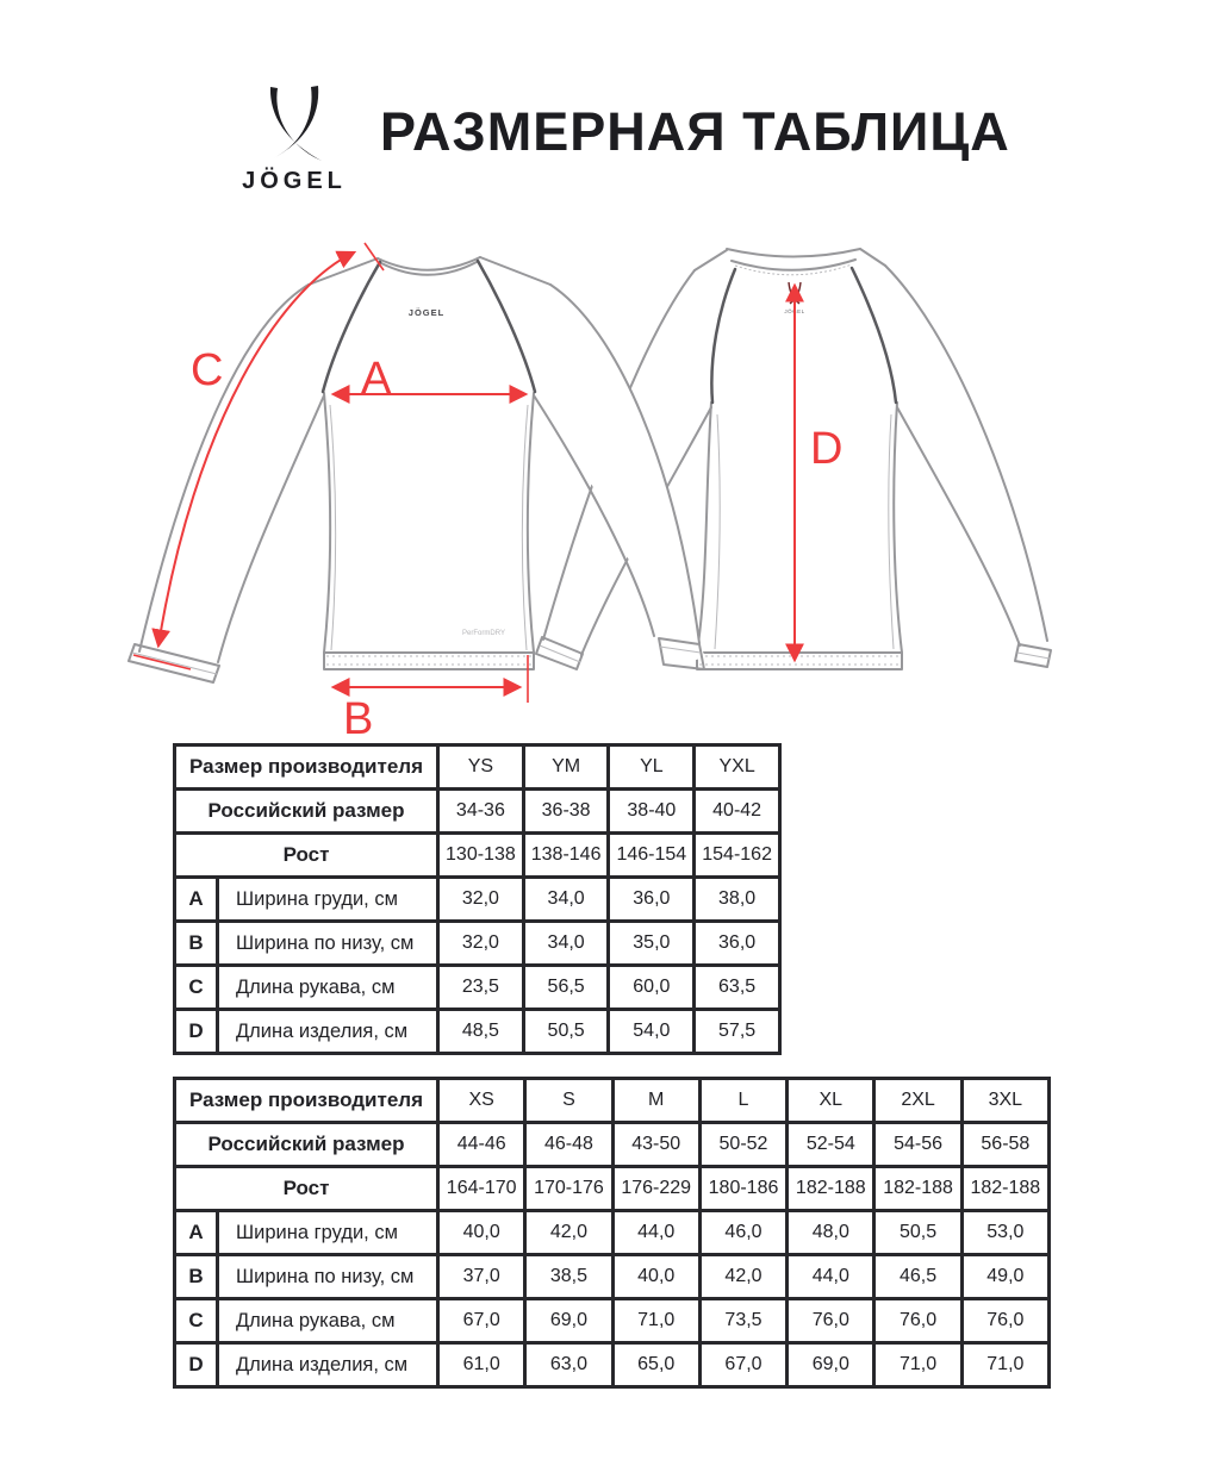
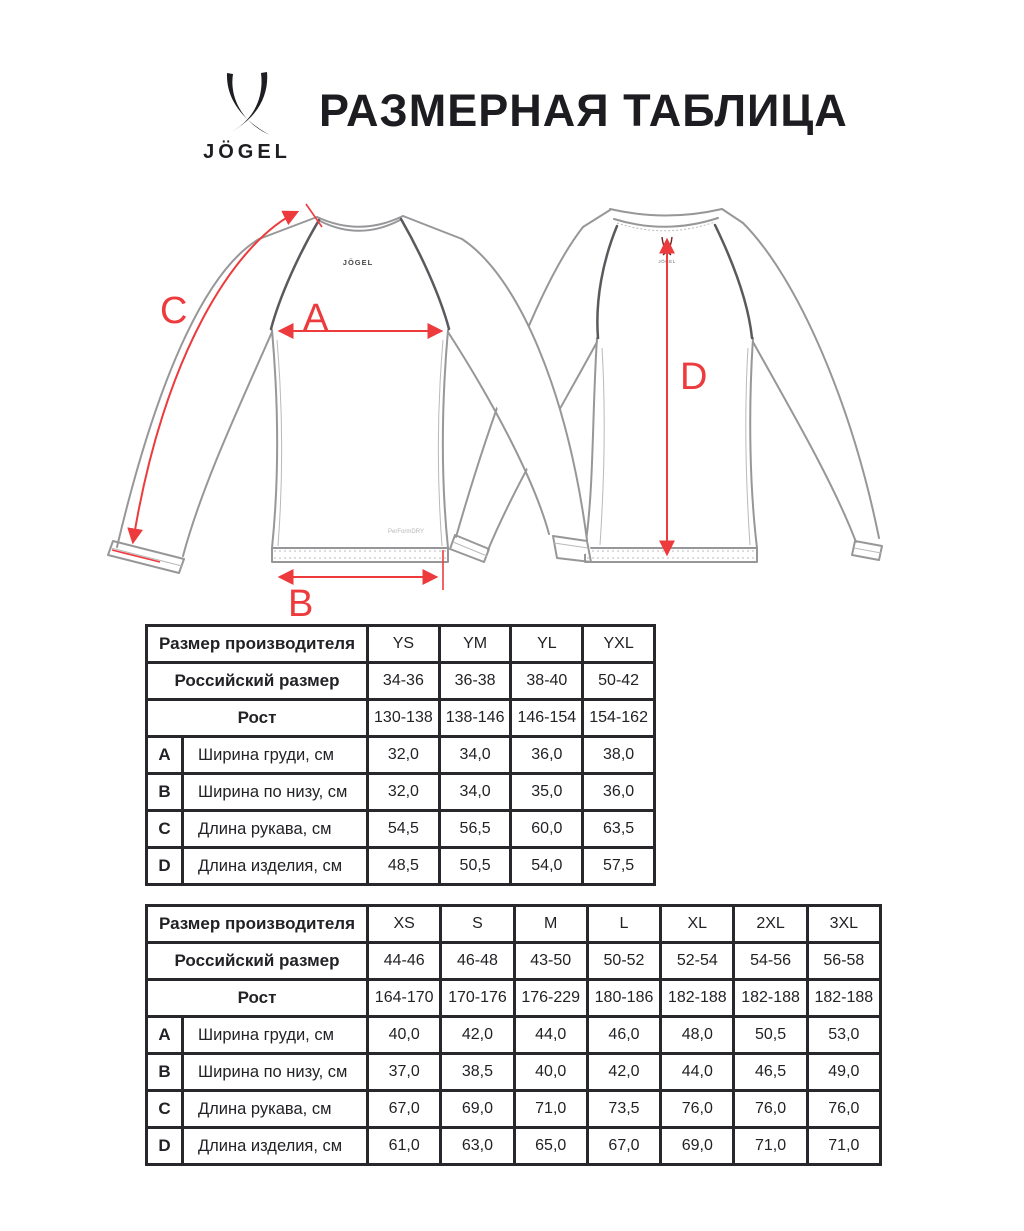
  JÖGEL
  РАЗМЕРНАЯ ТАБЛИЦА
  JÖGEL
  A
  B
  C
  D
  Размер производителя	YS	YM	YL	YXL
- Российский размер	34-36	36-38	38-40	40-42
+ Российский размер	34-36	36-38	38-40	50-42
  Рост	130-138	138-146	146-154	154-162
  A	Ширина груди, см	32,0	34,0	36,0	38,0
  B	Ширина по низу, см	32,0	34,0	35,0	36,0
- C	Длина рукава, см	23,5	56,5	60,0	63,5
+ C	Длина рукава, см	54,5	56,5	60,0	63,5
  D	Длина изделия, см	48,5	50,5	54,0	57,5
  Размер производителя	XS	S	M	L	XL	2XL	3XL
  Российский размер	44-46	46-48	43-50	50-52	52-54	54-56	56-58
  Рост	164-170	170-176	176-229	180-186	182-188	182-188	182-188
  A	Ширина груди, см	40,0	42,0	44,0	46,0	48,0	50,5	53,0
  B	Ширина по низу, см	37,0	38,5	40,0	42,0	44,0	46,5	49,0
  C	Длина рукава, см	67,0	69,0	71,0	73,5	76,0	76,0	76,0
  D	Длина изделия, см	61,0	63,0	65,0	67,0	69,0	71,0	71,0
